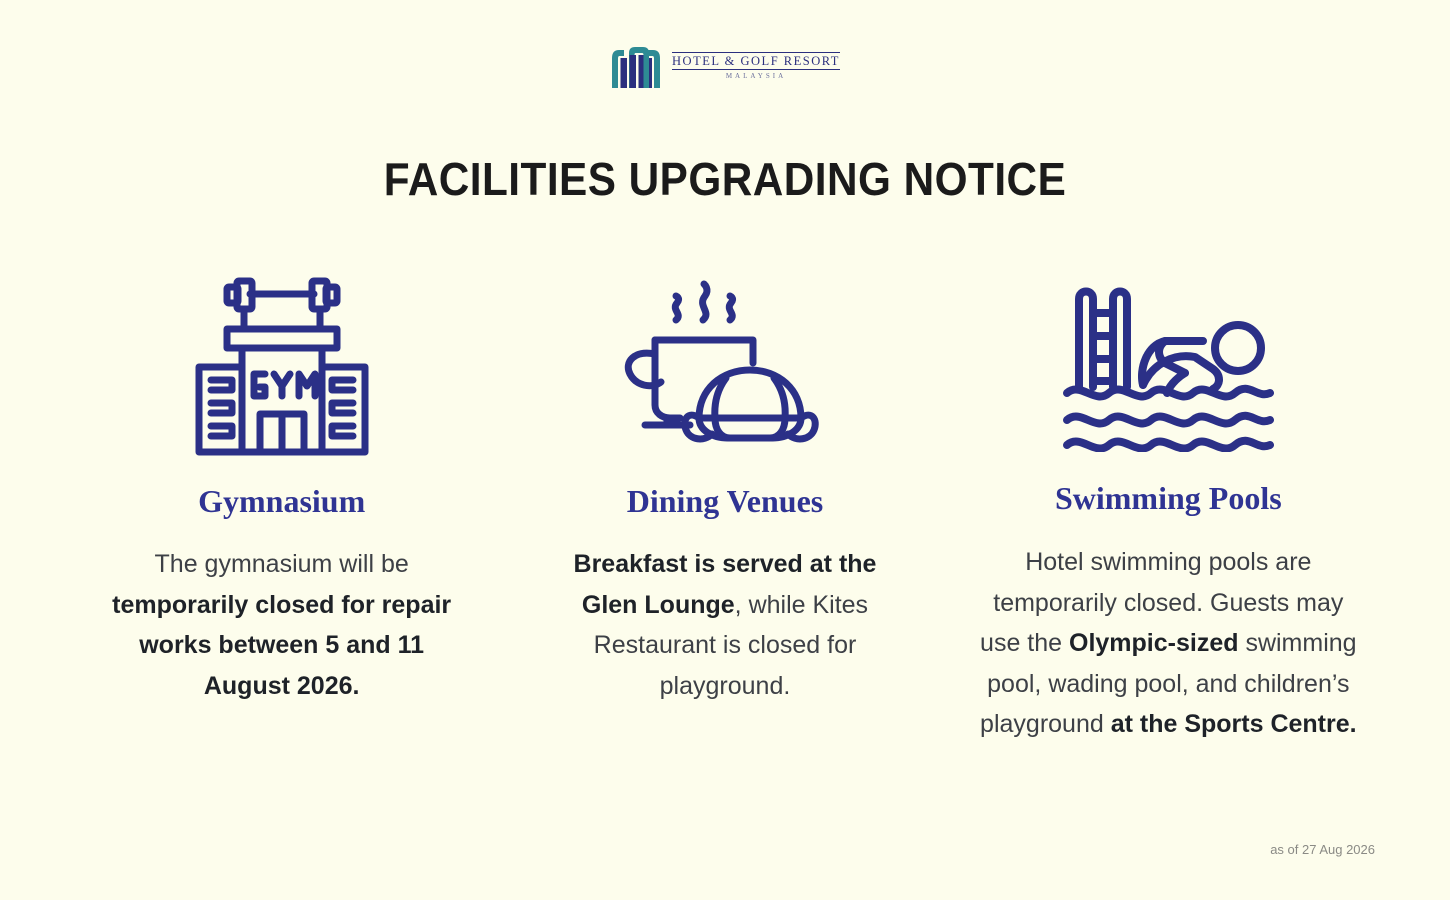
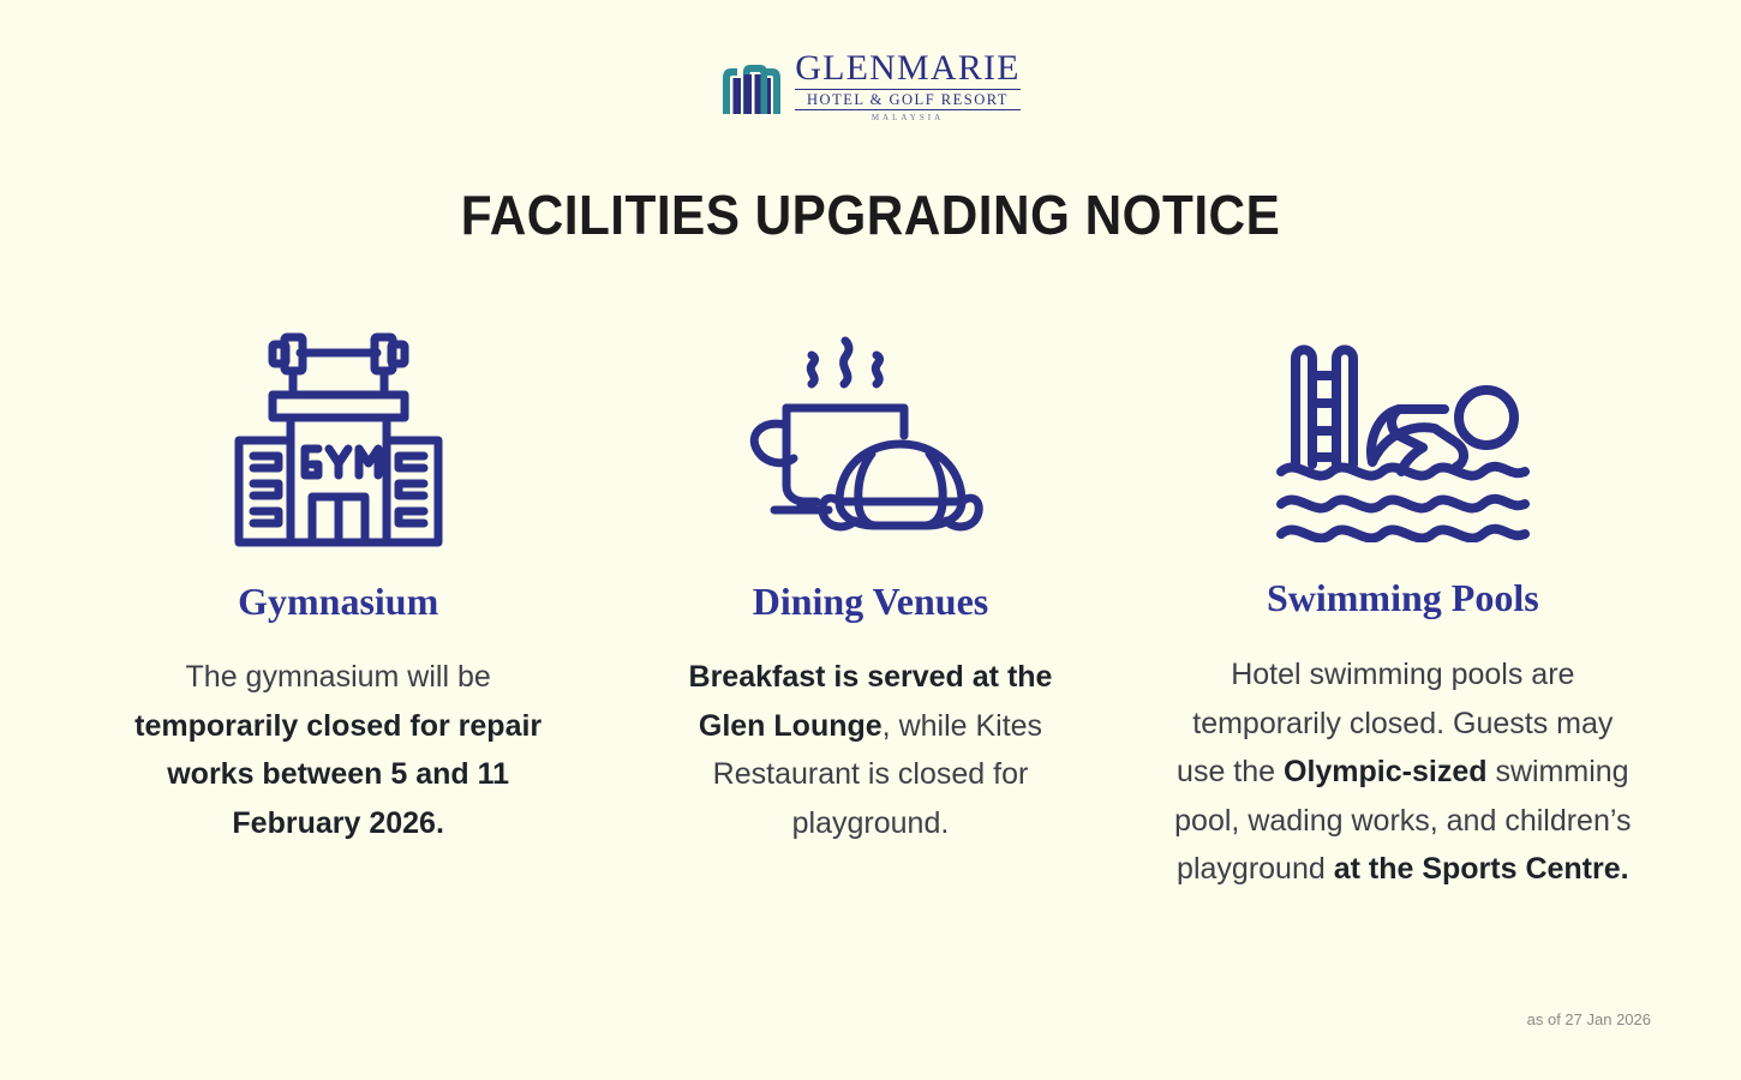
+ GLENMARIE
  HOTEL & GOLF RESORT
  MALAYSIA
  FACILITIES UPGRADING NOTICE
  Gymnasium
- The gymnasium will be temporarily closed for repair works between 5 and 11 August 2026.
+ The gymnasium will be temporarily closed for repair works between 5 and 11 February 2026.
  Dining Venues
  Breakfast is served at the Glen Lounge, while Kites Restaurant is closed for playground.
  Swimming Pools
- Hotel swimming pools are temporarily closed. Guests may use the Olympic-sized swimming pool, wading pool, and children’s playground at the Sports Centre.
+ Hotel swimming pools are temporarily closed. Guests may use the Olympic-sized swimming pool, wading works, and children’s playground at the Sports Centre.
- as of 27 Aug 2026
+ as of 27 Jan 2026
